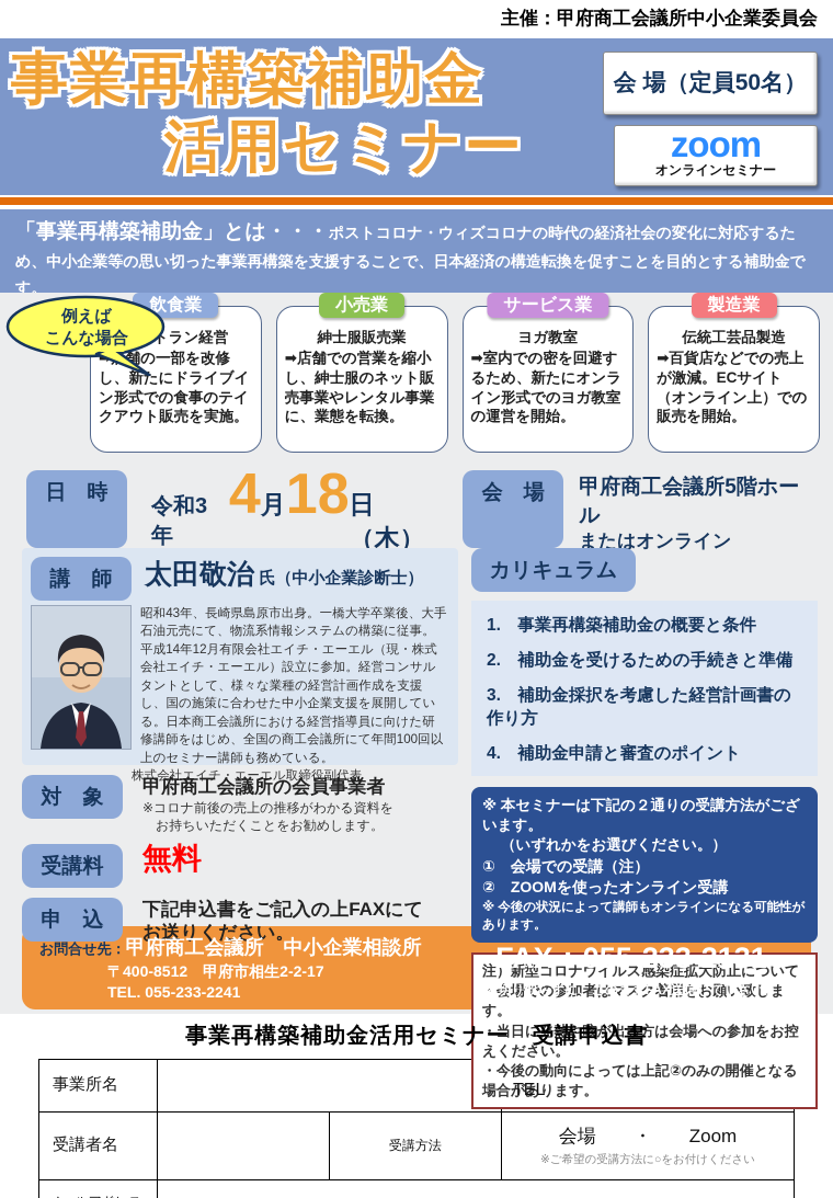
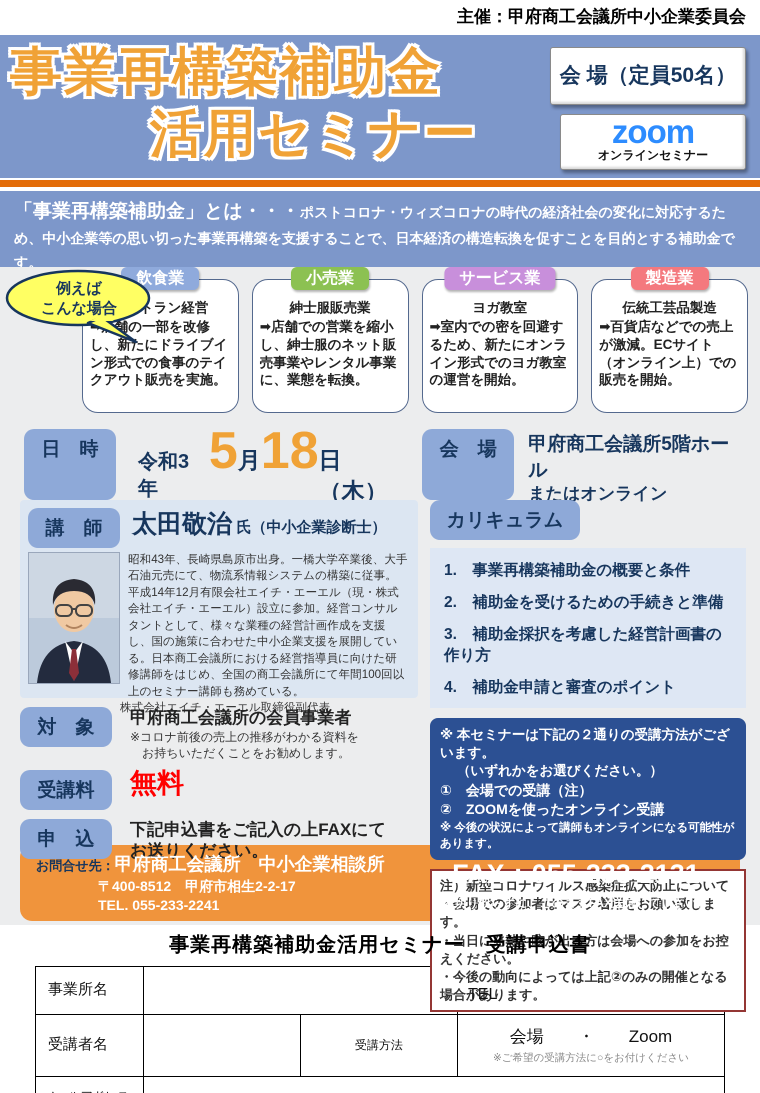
  主催：甲府商工会議所中小企業委員会
  事業再構築補助金
  活用セミナー
  会 場（定員50名）
  zoom
  オンラインセミナー
  「事業再構築補助金」とは・・・ポストコロナ・ウィズコロナの時代の経済社会の変化に対応するため、中小企業等の思い切った事業再構築を支援することで、日本経済の構造転換を促すことを目的とする補助金です。
  例えば
  こんな場合
  飲食業
  トラン経営
  舗の一部を改修し、新たにドライブイン形式での食事のテイクアウト販売を実施。
  小売業
  紳士服販売業
  ➡店舗での営業を縮小し、紳士服のネット販売事業やレンタル事業に、業態を転換。
  サービス業
  ヨガ教室
  ➡室内での密を回避するため、新たにオンライン形式でのヨガ教室の運営を開始。
  製造業
  伝統工芸品製造
  ➡百貨店などでの売上が激減。ECサイト（オンライン上）での販売を開始。
  日 時
  令和3年
- 4
+ 5
  月
  18
  日（木）
  会 場
  甲府商工会議所5階ホール
  またはオンライン
  講 師
  太田敬治 氏（中小企業診断士）
  昭和43年、長崎県島原市出身。一橋大学卒業後、大手石油元売にて、物流系情報システムの構築に従事。平成14年12月有限会社エイチ・エーエル（現・株式会社エイチ・エーエル）設立に参加。経営コンサルタントとして、様々な業種の経営計画作成を支援し、国の施策に合わせた中小企業支援を展開している。日本商工会議所における経営指導員に向けた研修講師をはじめ、全国の商工会議所にて年間100回以上のセミナー講師も務めている。
  株式会社エイチ・エーエル取締役副代表
  対 象
  甲府商工会議所の会員事業者
  ※コロナ前後の売上の推移がわかる資料を
  お持ちいただくことをお勧めします。
  受講料
  無料
  申 込
  下記申込書をご記入の上FAXにて
  お送りください。
  カリキュラム
  1. 事業再構築補助金の概要と条件
  2. 補助金を受けるための手続きと準備
  3. 補助金採択を考慮した経営計画書の作り方
  4. 補助金申請と審査のポイント
  ※ 本セミナーは下記の２通りの受講方法がございます。
  （いずれかをお選びください。）
  ① 会場での受講（注）
  ② ZOOMを使ったオンライン受講
  ※ 今後の状況によって講師もオンラインになる可能性があります。
  注）新型コロナウイルス感染症拡大防止について
  ・会場での参加者はマスク着用をお願い致します。
  ・当日に発熱や咳が出る方は会場への参加をお控えください。
  ・今後の動向によっては上記②のみの開催となる場合があります。
  お問合せ先：
  甲府商工会議所 中小企業相談所
  〒400-8512 甲府市相生2-2-17
  TEL. 055-233-2241
  FAX：055-233-2131
  ※切り取らずに、このままFAX送信して下さい。
  事業再構築補助金活用セミナー 受講申込書
  事業所名		TEL
  受講者名		受講方法	会場 ・ Zoom ※ご希望の受講方法に○をお付けください
